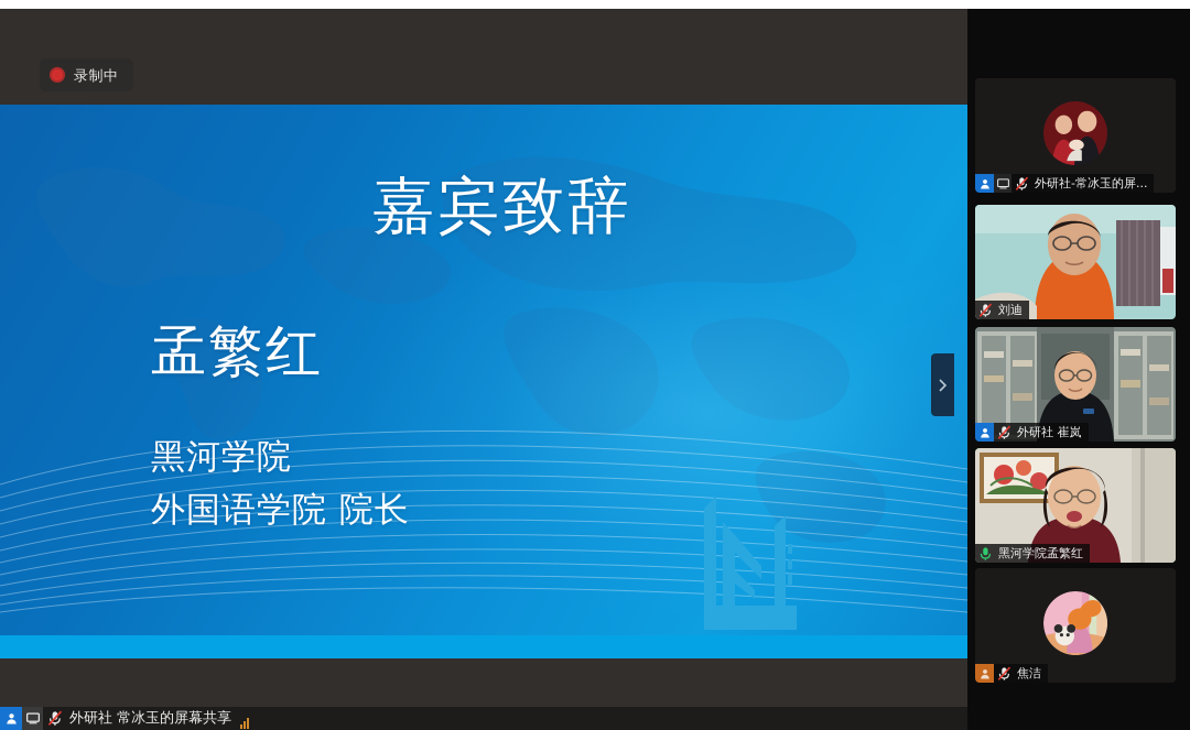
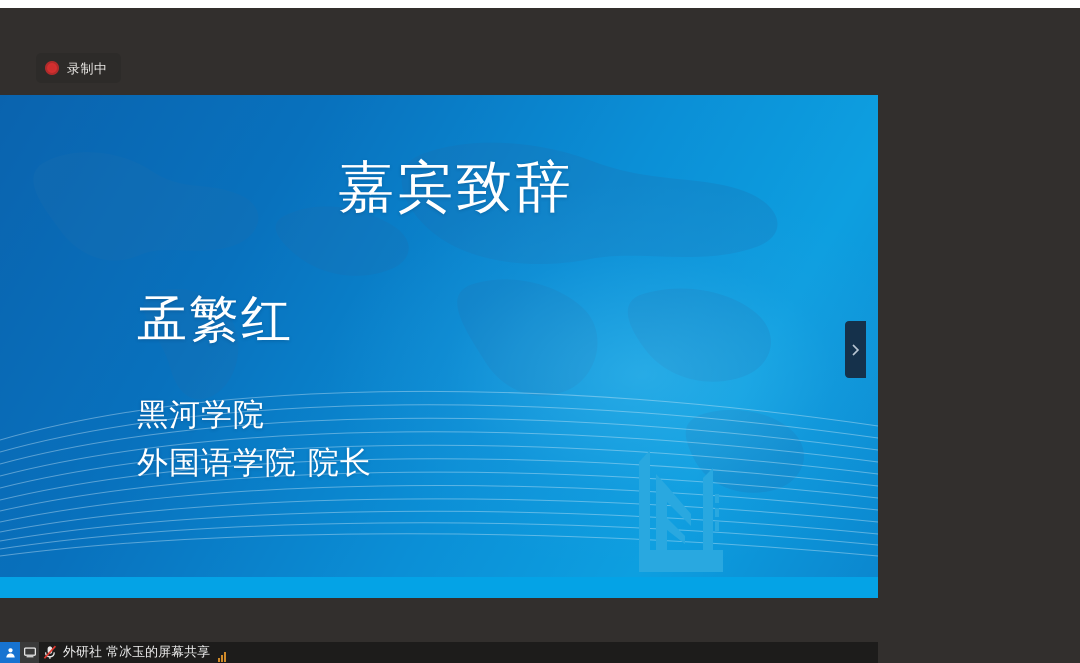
  录制中
  嘉宾致辞
  孟繁红
  黑河学院
  外国语学院 院长
  外研社 常冰玉的屏幕共享
- 外研社-常冰玉的屏...
- 刘迪
- 外研社 崔岚
- 黑河学院孟繁红
- 焦洁
